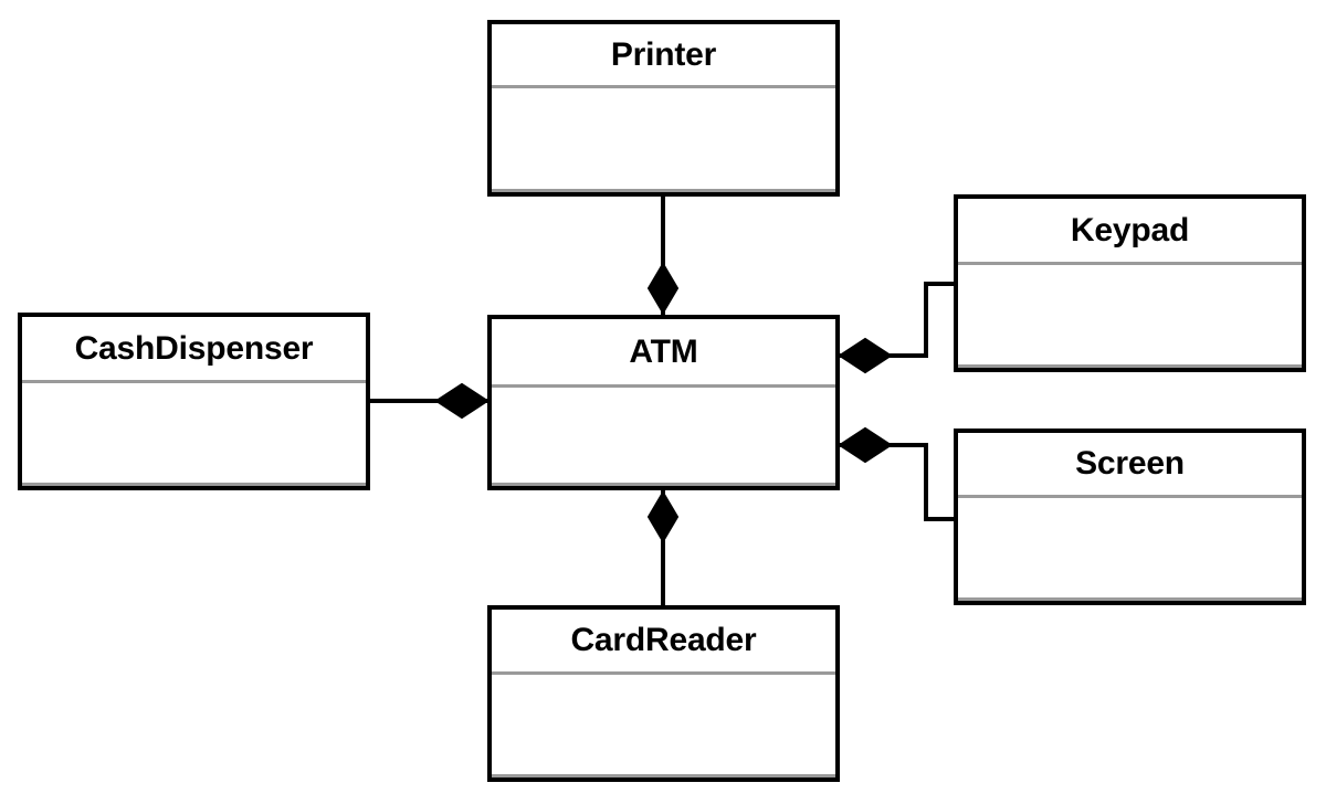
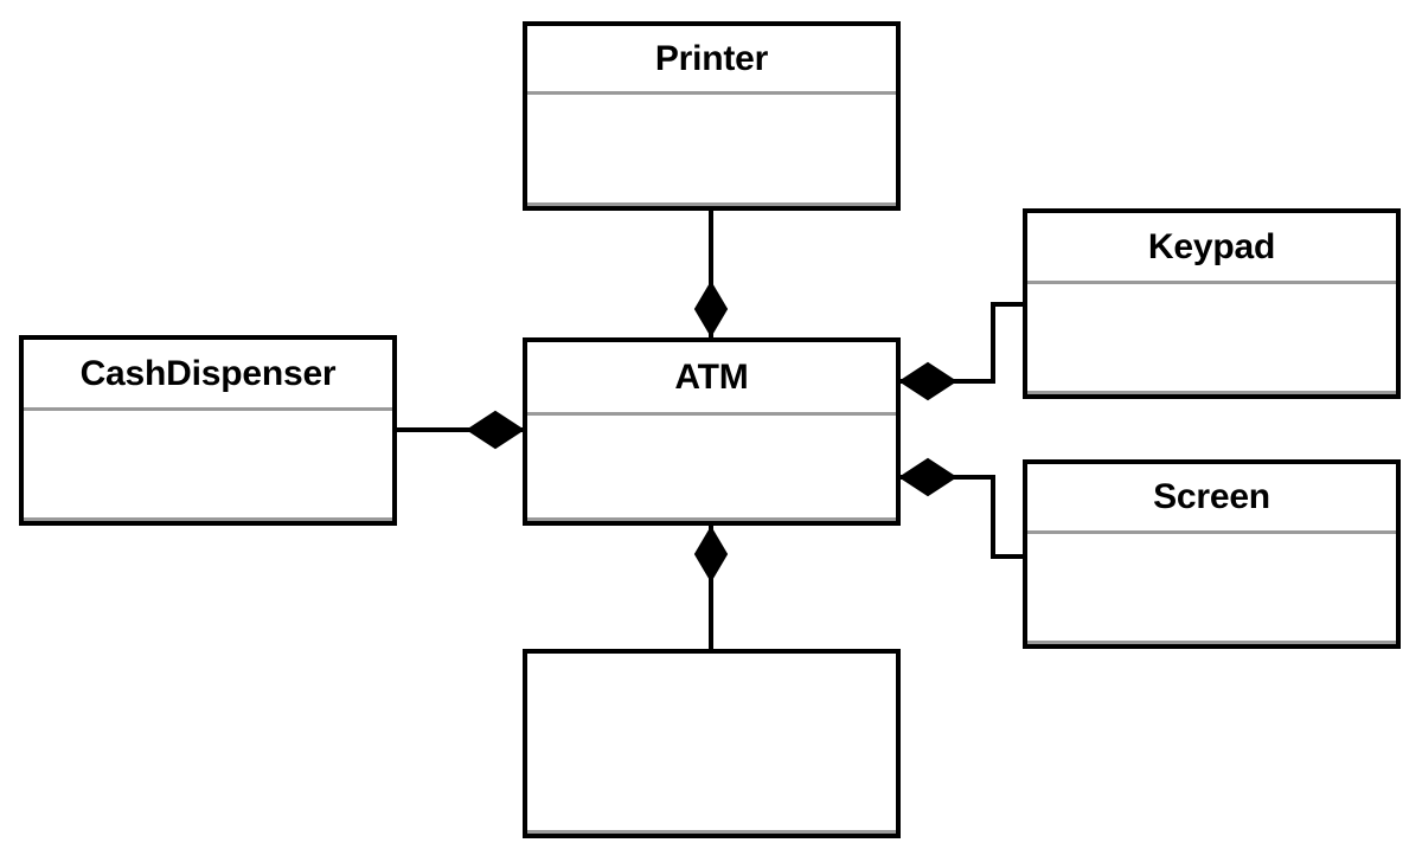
  Printer
  Keypad
  CashDispenser
  ATM
  Screen
- CardReader
